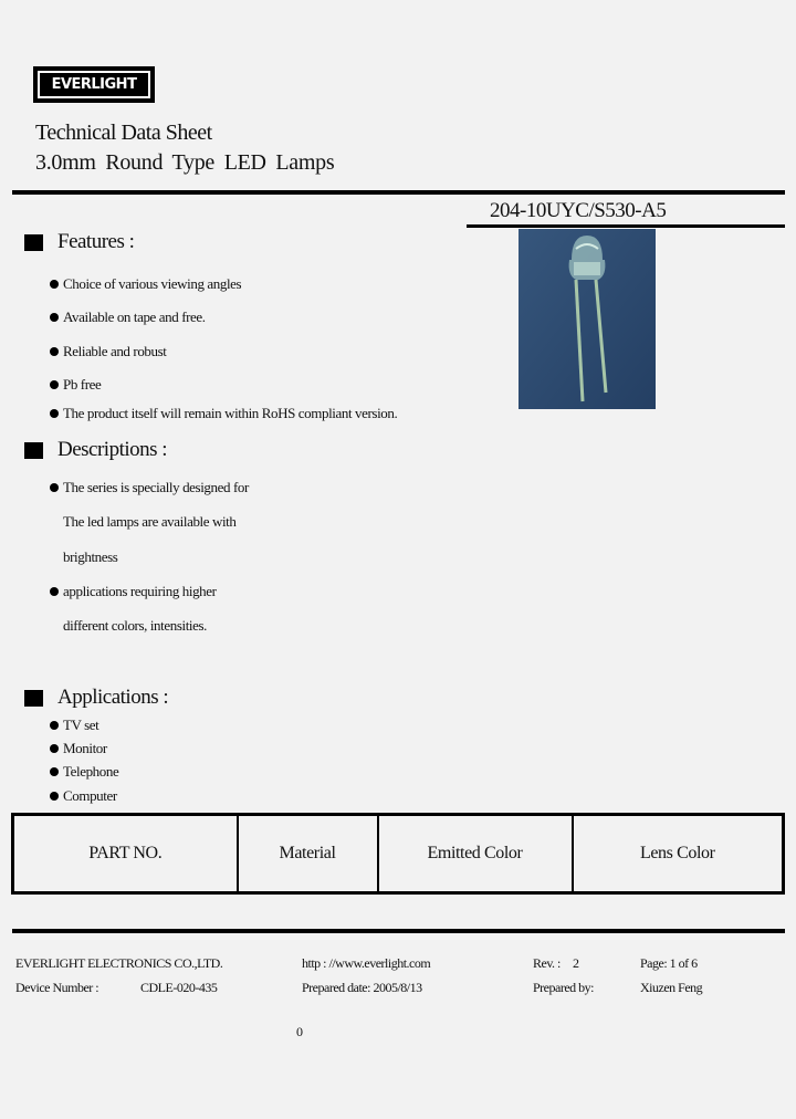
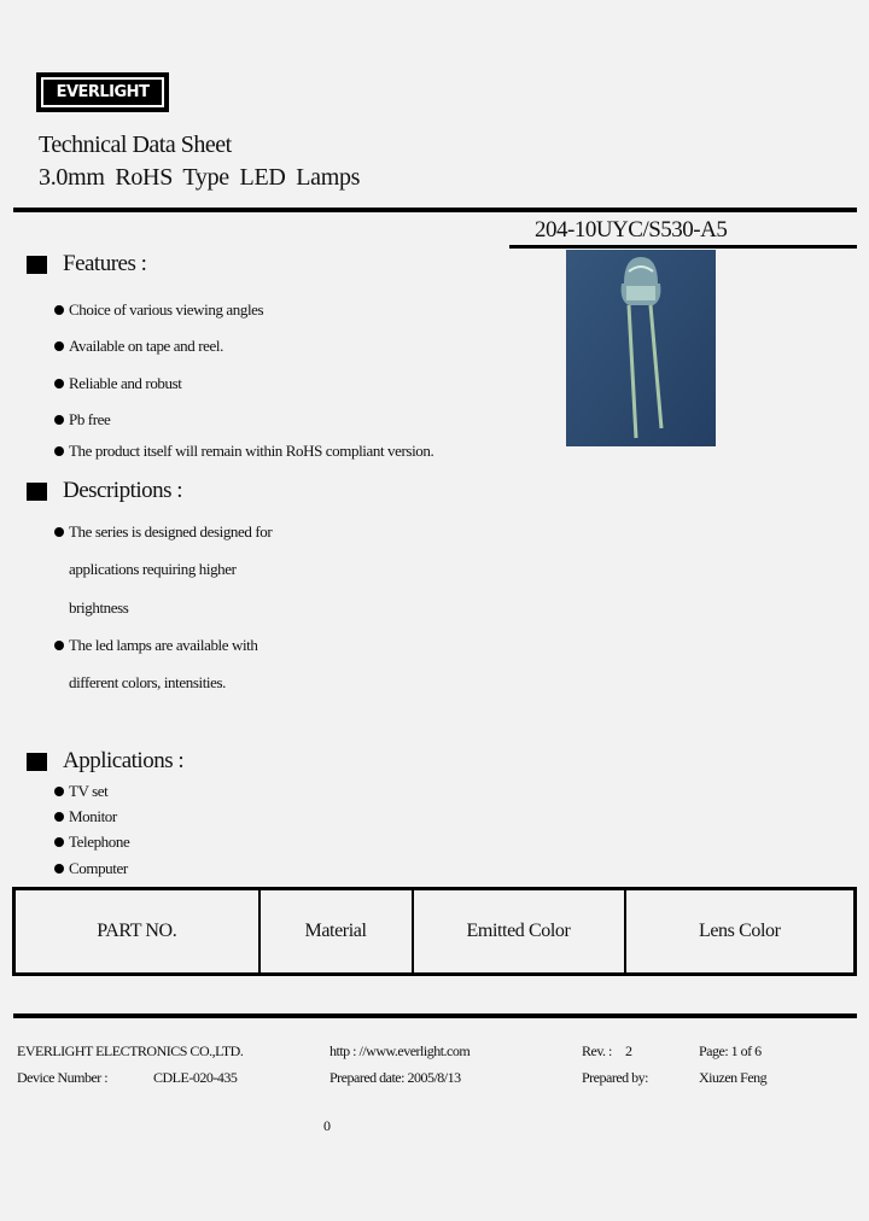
  EVERLIGHT
  Technical Data Sheet
- 3.0mm Round Type LED Lamps
+ 3.0mm RoHS Type LED Lamps
  204-10UYC/S530-A5
  Features :
  Choice of various viewing angles
- Available on tape and free.
+ Available on tape and reel.
  Reliable and robust
  Pb free
  The product itself will remain within RoHS compliant version.
  Descriptions :
- The series is specially designed for
+ The series is designed designed for
- The led lamps are available with
+ applications requiring higher
  brightness
- applications requiring higher
+ The led lamps are available with
  different colors, intensities.
  Applications :
  TV set
  Monitor
  Telephone
  Computer
  PART NO.	Material	Emitted Color	Lens Color
  EVERLIGHT ELECTRONICS CO.,LTD.
  http : //www.everlight.com
  Rev. :
  2
  Page: 1 of 6
  Device Number :
  CDLE-020-435
  Prepared date: 2005/8/13
  Prepared by:
  Xiuzen Feng
  0
